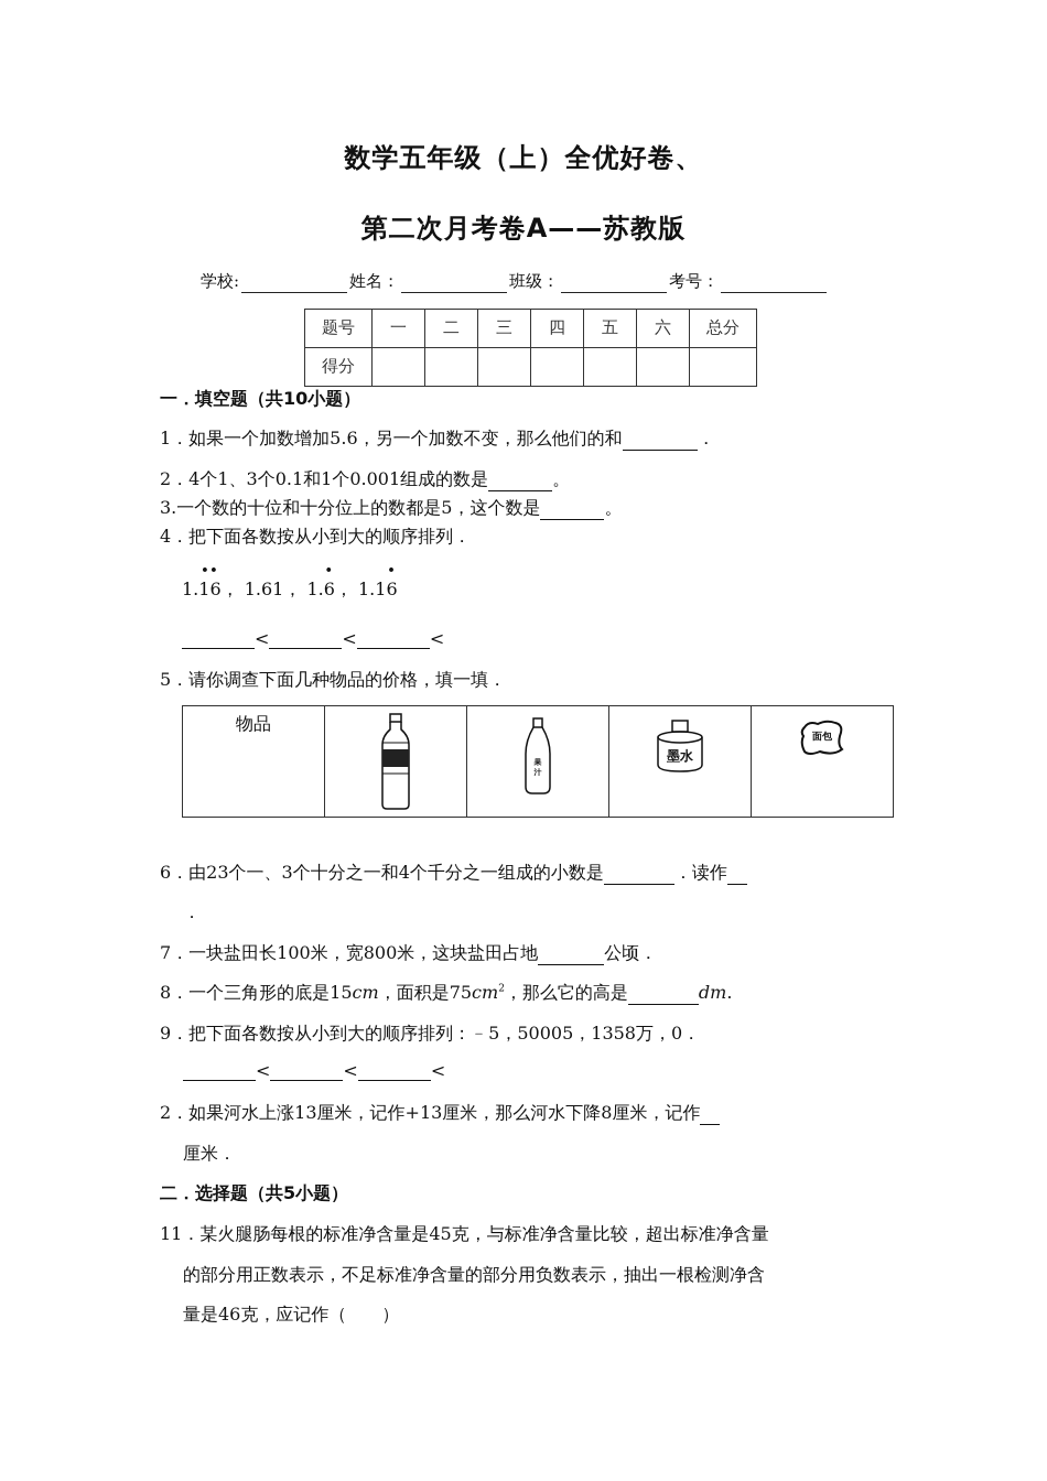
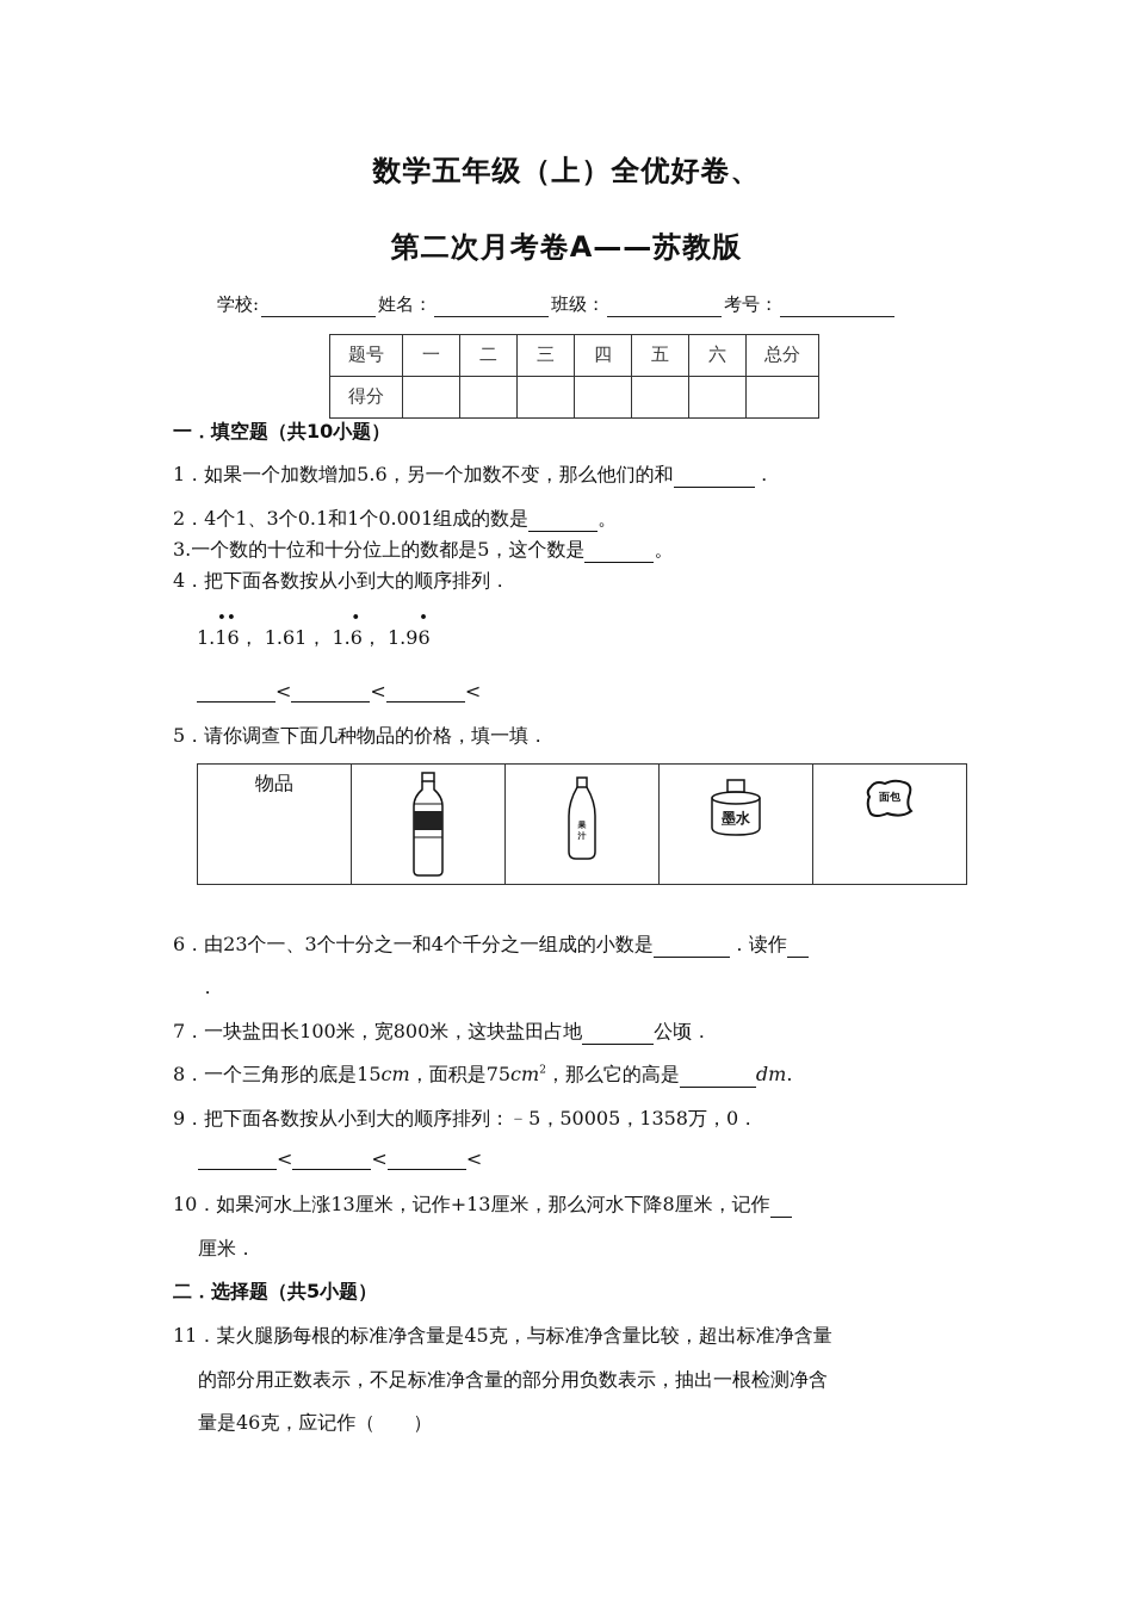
  数学五年级（上）全优好卷、
  第二次月考卷A——苏教版
  学校: 姓名： 班级： 考号：
  题号	一	二	三	四	五	六	总分
  得分
  一．填空题（共10小题）
  1．如果一个加数增加5.6，另一个加数不变，那么他们的和 ．
  2．4个1、3个0.1和1个0.001组成的数是 。
  3.一个数的十位和十分位上的数都是5，这个数是 。
  4．把下面各数按从小到大的顺序排列．
  1.
  ••
  16， 1.61， 1.
  •
- 6， 1.1
+ 6， 1.9
  •
  6
  < < <
  5．请你调查下面几种物品的价格，填一填．
  物品		果 汁	墨水	面包
  6．由23个一、3个十分之一和4个千分之一组成的小数是 ．读作
  ．
  7．一块盐田长100米，宽800米，这块盐田占地 公顷．
  8．一个三角形的底是15cm，面积是75cm2，那么它的高是 dm.
  9．把下面各数按从小到大的顺序排列：﹣5，50005，1358万，0．
  < < <
- 2．如果河水上涨13厘米，记作+13厘米，那么河水下降8厘米，记作
+ 10．如果河水上涨13厘米，记作+13厘米，那么河水下降8厘米，记作
  厘米．
  二．选择题（共5小题）
  11．某火腿肠每根的标准净含量是45克，与标准净含量比较，超出标准净含量
  的部分用正数表示，不足标准净含量的部分用负数表示，抽出一根检测净含
  量是46克，应记作（ ）
